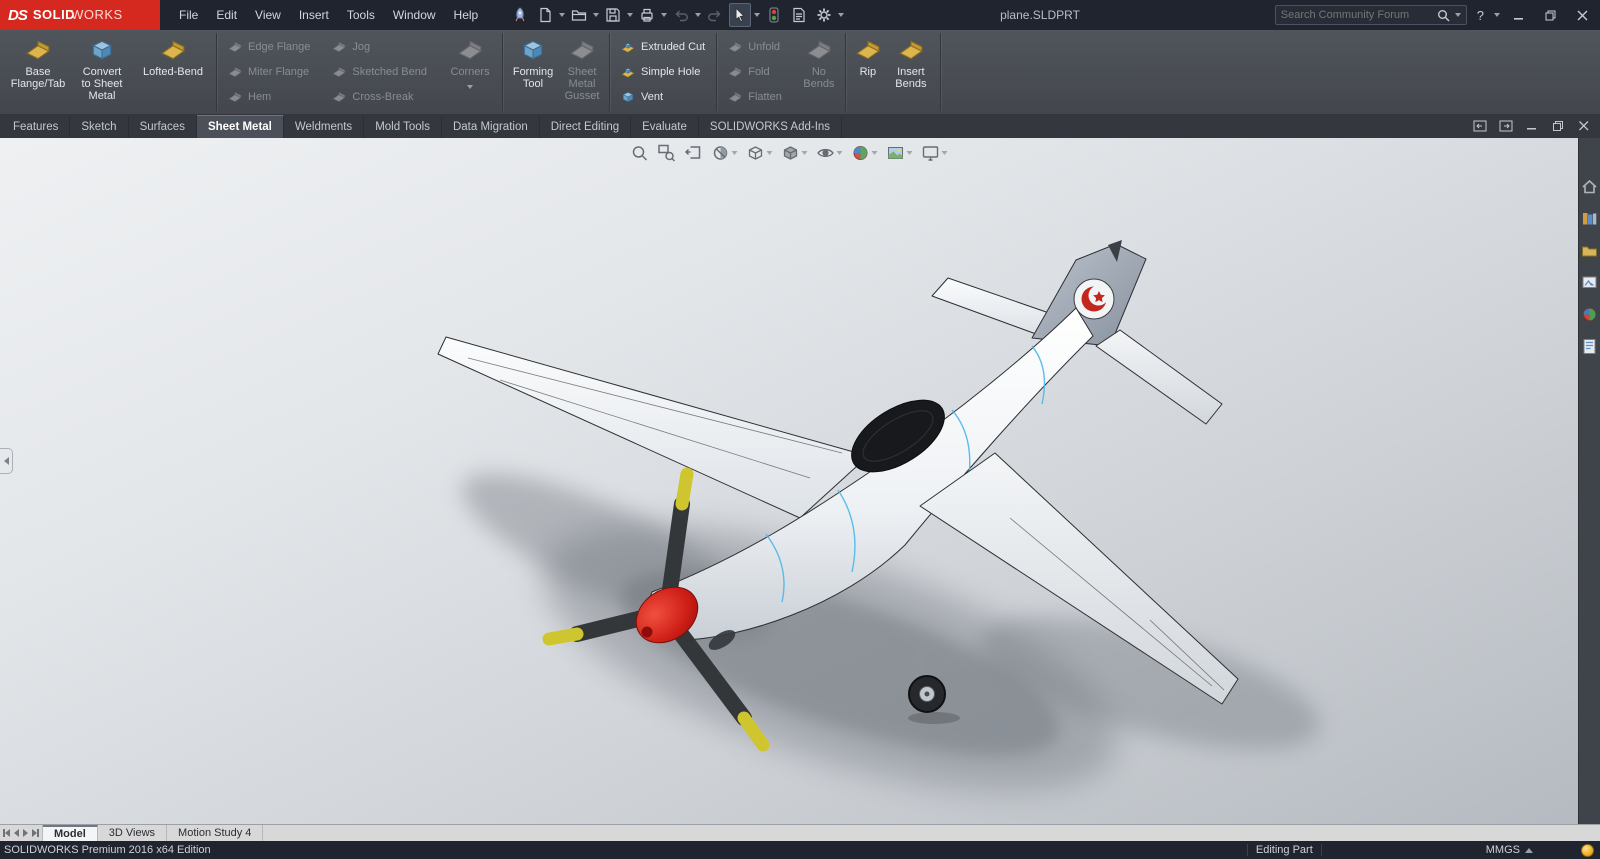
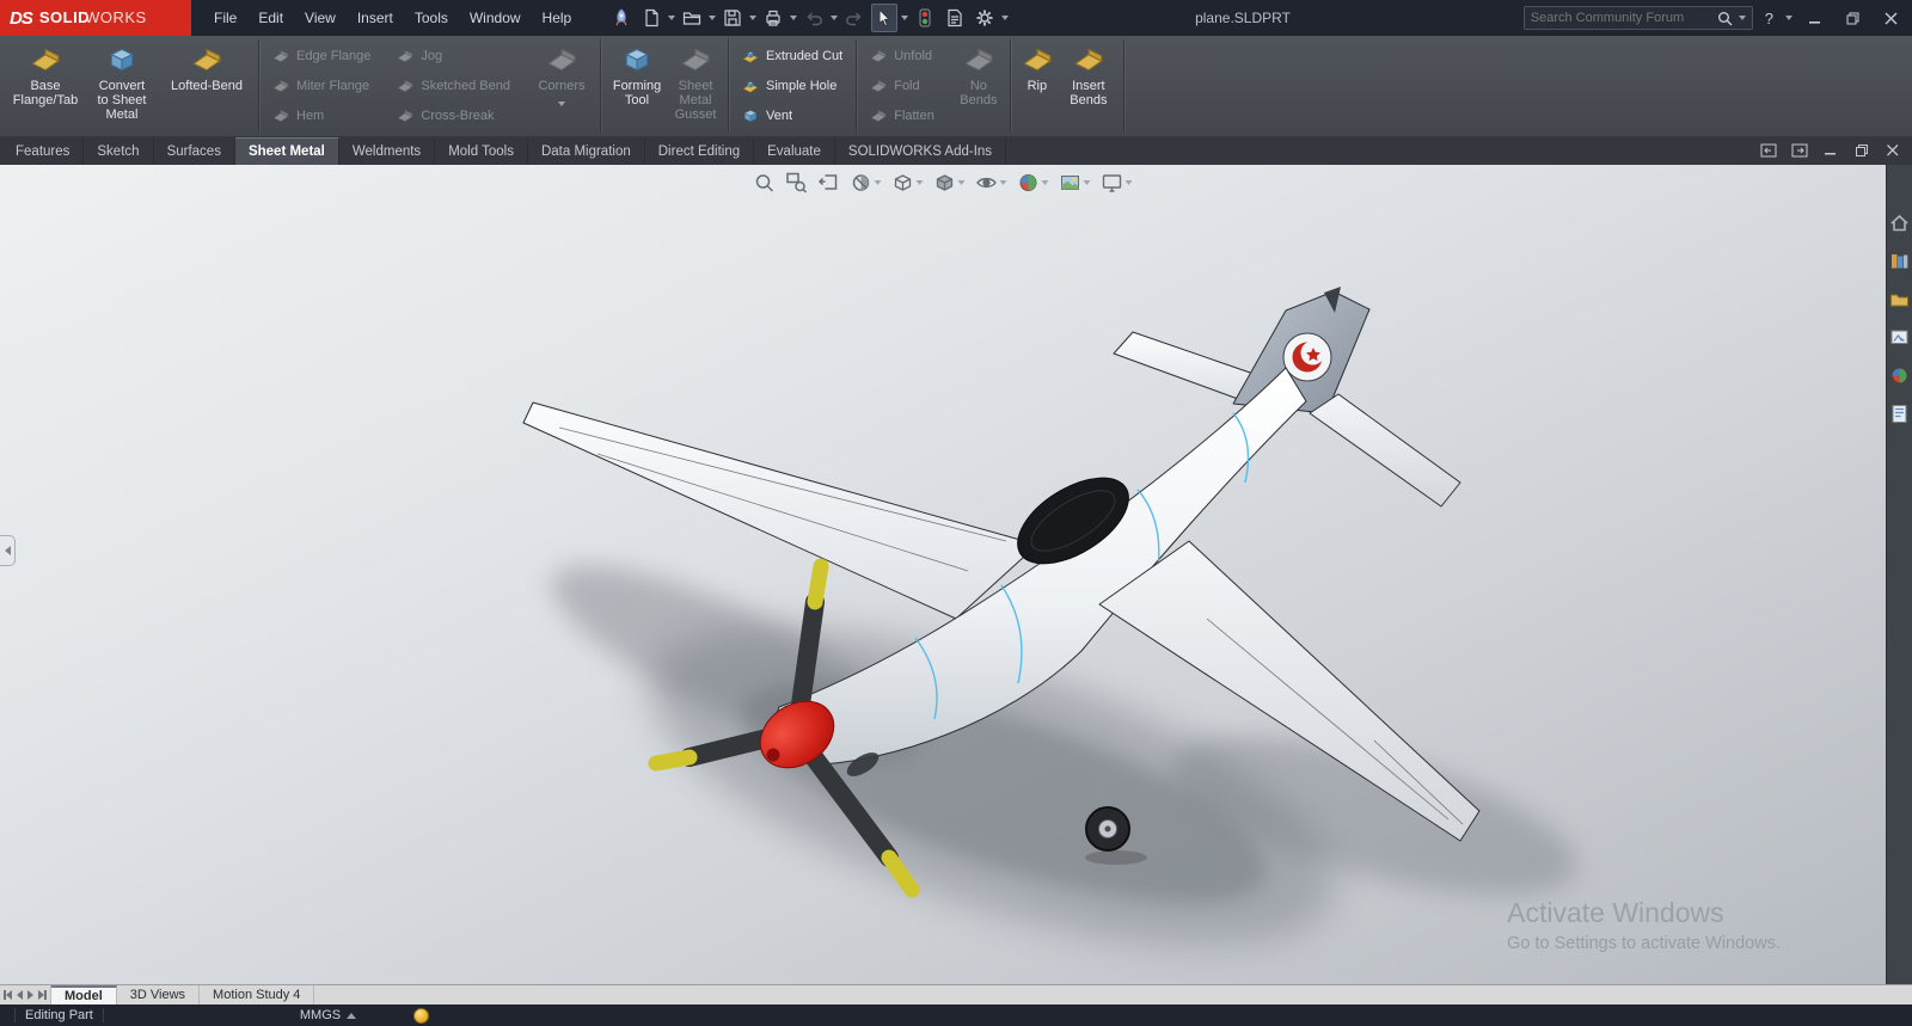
  DS
  SOLIDWORKS
  File
  Edit
  View
  Insert
  Tools
  Window
  Help
  plane.SLDPRT
  Search Community Forum
  ?
  Base
  Flange/Tab
  Convert
  to Sheet
  Metal
  Lofted-Bend
  Edge Flange
  Miter Flange
  Hem
  Jog
  Sketched Bend
  Cross-Break
  Corners
  Forming
  Tool
  Sheet
  Metal
  Gusset
  Extruded Cut
  Simple Hole
  Vent
  Unfold
  Fold
  Flatten
  No
  Bends
  Rip
  Insert
  Bends
  Features
  Sketch
  Surfaces
  Sheet Metal
  Weldments
  Mold Tools
  Data Migration
  Direct Editing
  Evaluate
  SOLIDWORKS Add-Ins
+ Activate Windows
+ Go to Settings to activate Windows.
  Model
  3D Views
  Motion Study 4
- SOLIDWORKS Premium 2016 x64 Edition
  Editing Part
  MMGS
